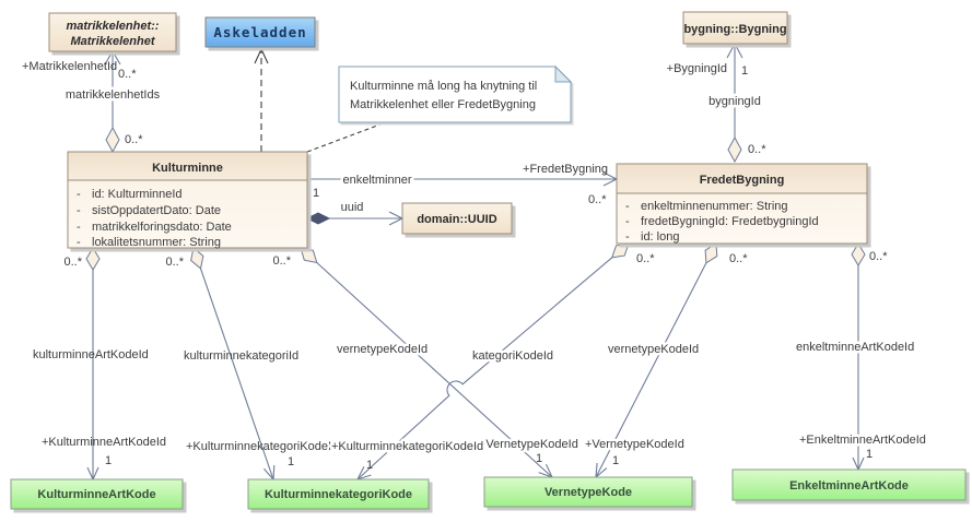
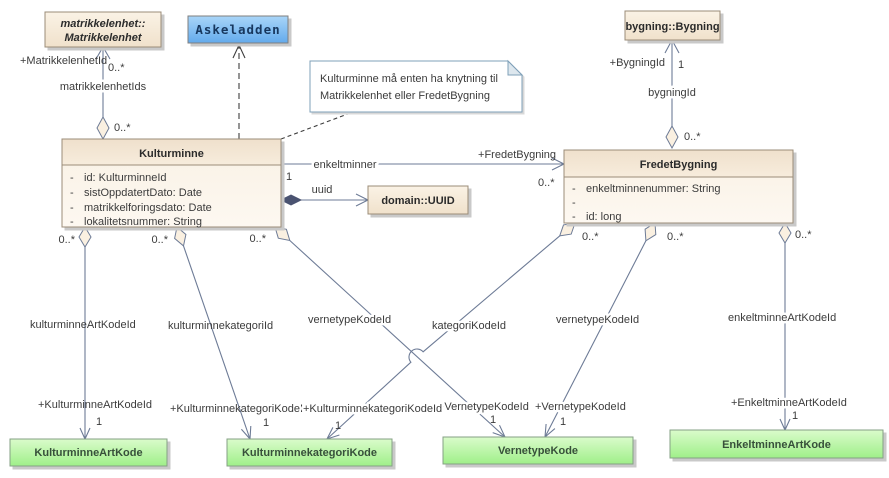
  +MatrikkelenhetId
  0..*
  matrikkelenhetIds
  0..*
  +BygningId
  1
  bygningId
  0..*
  enkeltminner
  1
  +FredetBygning
  0..*
  uuid
  0..*
  kulturminneArtKodeId
  +KulturminneArtKodeId
  1
  0..*
  kulturminnekategoriId
  +KulturminnekategoriKodeId
  1
  0..*
  vernetypeKodeId
  +VernetypeKodeId
  1
  0..*
  kategoriKodeId
  +KulturminnekategoriKodeId
  1
  0..*
  vernetypeKodeId
  +VernetypeKodeId
  1
  0..*
  enkeltminneArtKodeId
  +EnkeltminneArtKodeId
  1
  matrikkelenhet::
  Matrikkelenhet
  Askeladden
  bygning::Bygning
- Kulturminne må long ha knytning til
+ Kulturminne må enten ha knytning til
  Matrikkelenhet eller FredetBygning
  Kulturminne
  -
  id: KulturminneId
  -
  sistOppdatertDato: Date
  -
  matrikkelforingsdato: Date
  -
  lokalitetsnummer: String
  FredetBygning
  -
  enkeltminnenummer: String
  -
- fredetBygningId: FredetbygningId
  -
  id: long
  domain::UUID
  KulturminneArtKode
  KulturminnekategoriKode
  VernetypeKode
  EnkeltminneArtKode
